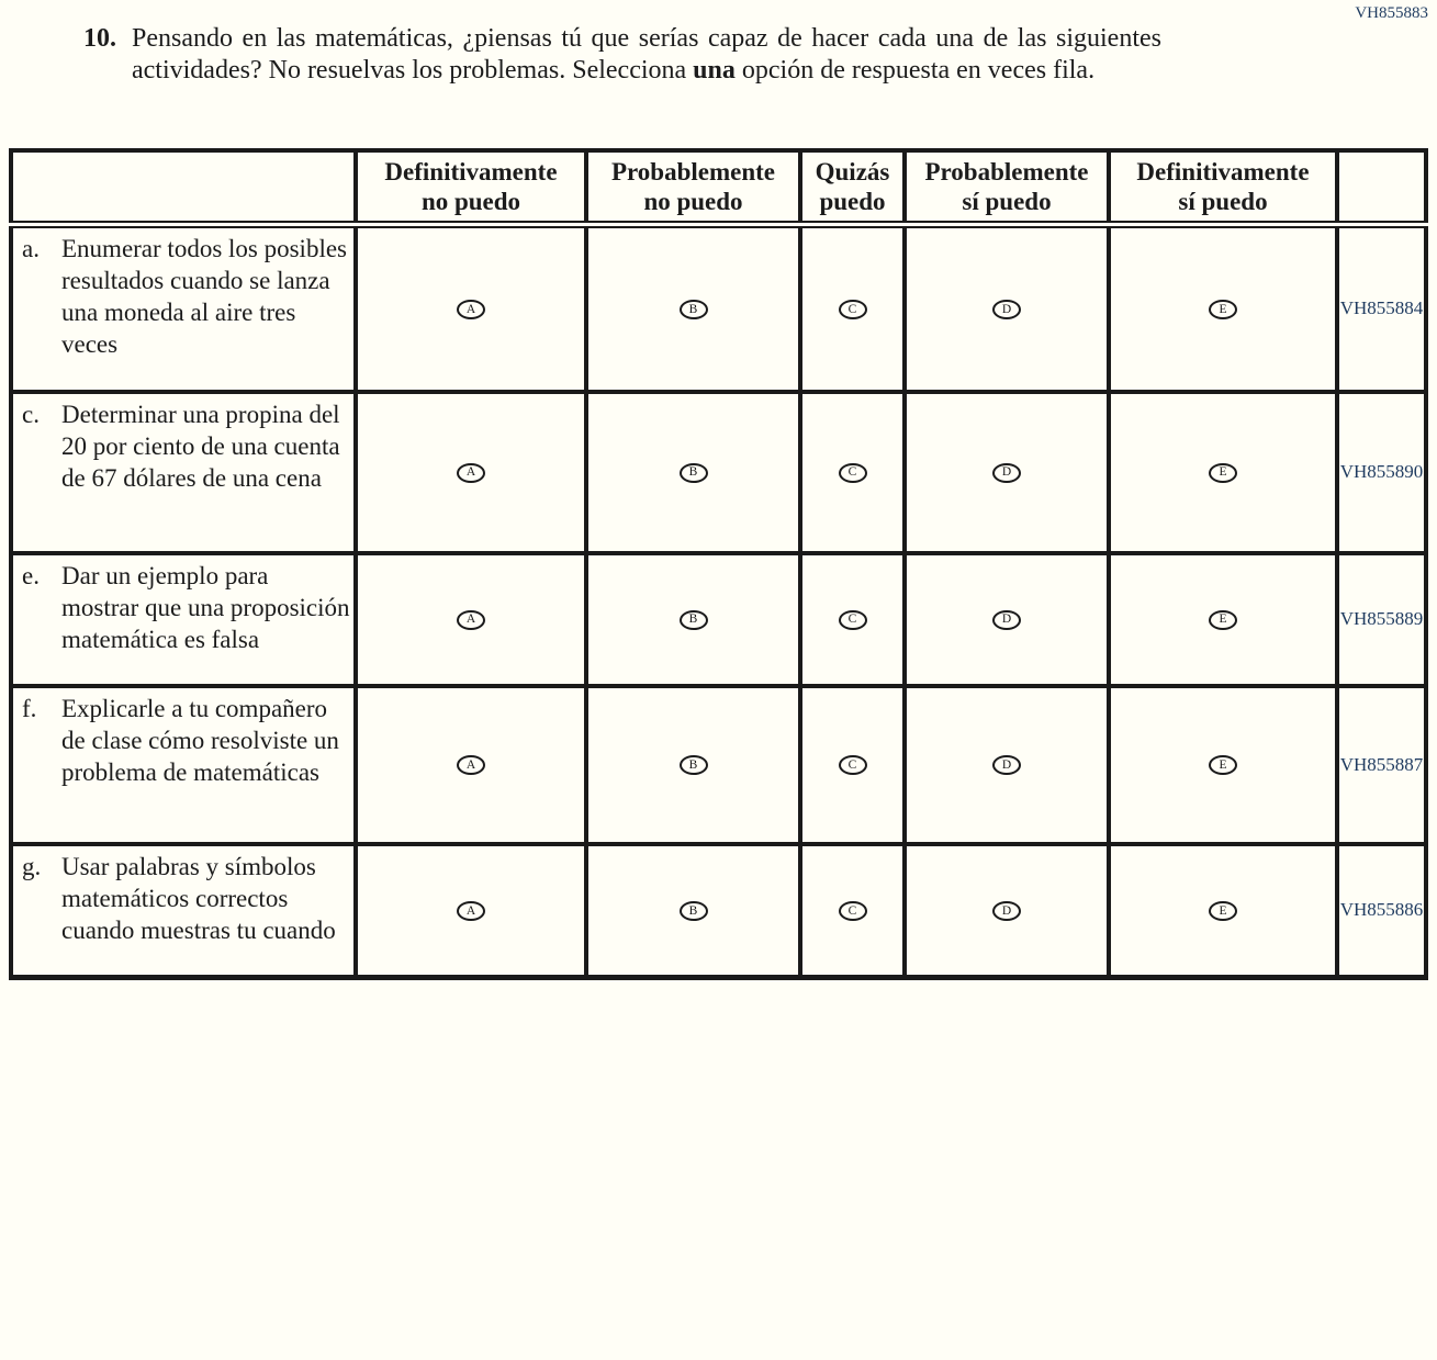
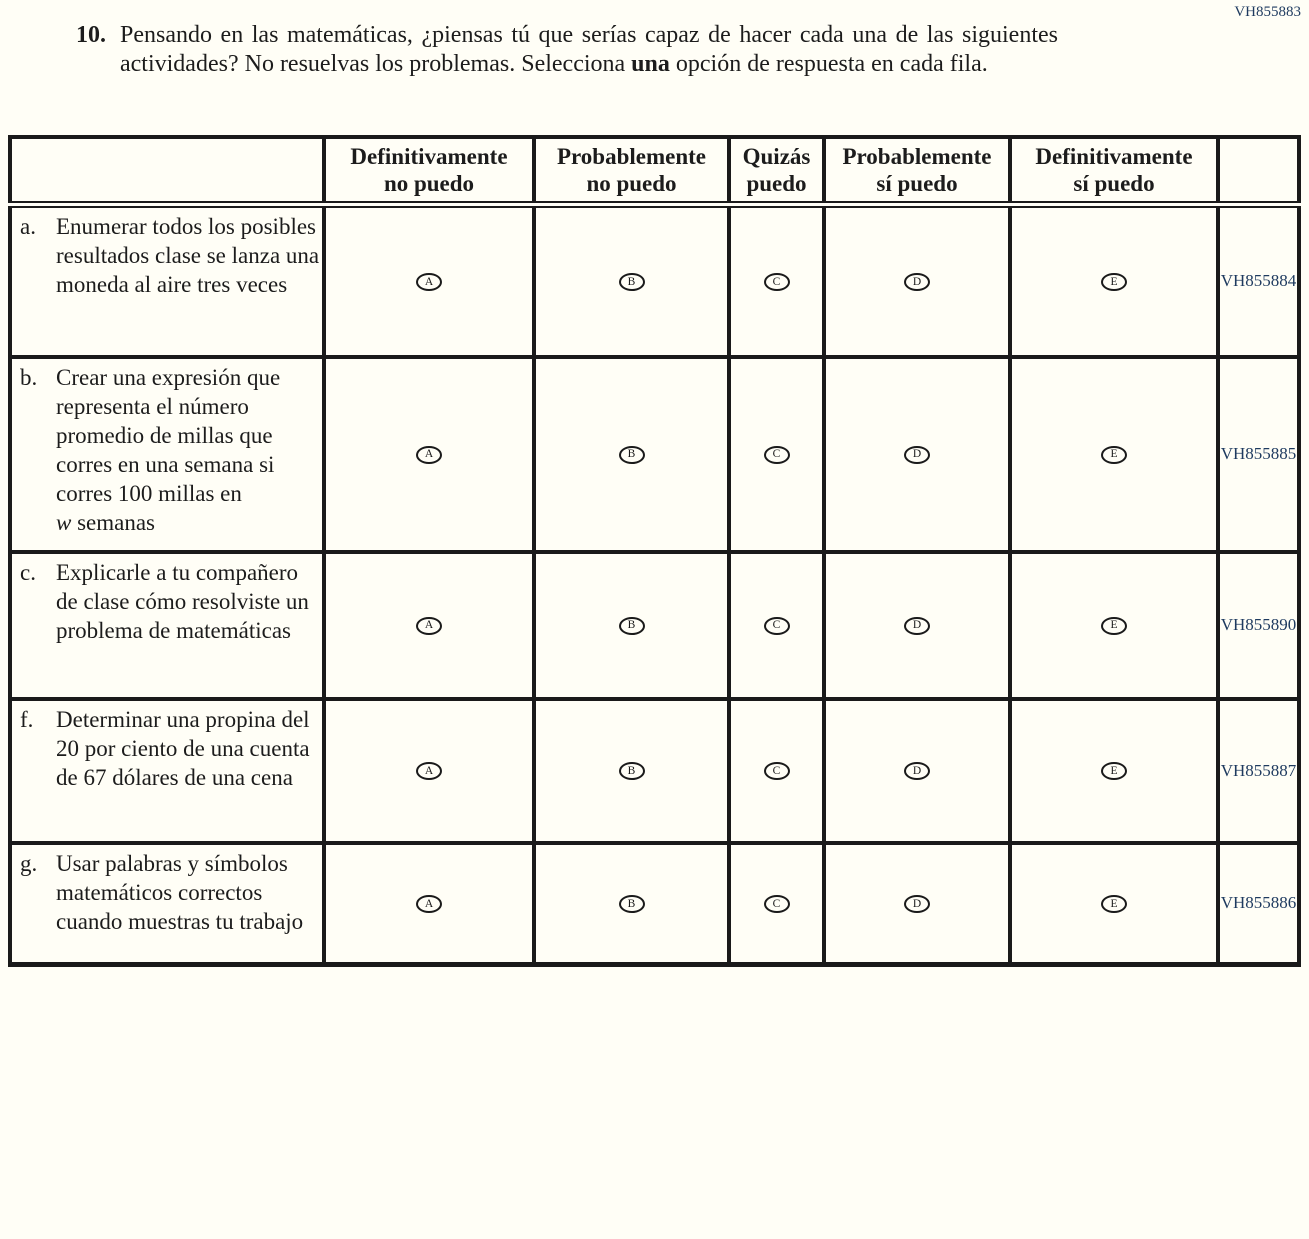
  VH855883
  10.
- Pensando en las matemáticas, ¿piensas tú que serías capaz de hacer cada una de las siguientes actividades? No resuelvas los problemas. Selecciona una opción de respuesta en veces fila.
+ Pensando en las matemáticas, ¿piensas tú que serías capaz de hacer cada una de las siguientes actividades? No resuelvas los problemas. Selecciona una opción de respuesta en cada fila.
  	Definitivamente no puedo	Probablemente no puedo	Quizás puedo	Probablemente sí puedo	Definitivamente sí puedo
- a. Enumerar todos los posibles resultados cuando se lanza una moneda al aire tres veces	A	B	C	D	E	VH855884
+ a. Enumerar todos los posibles resultados clase se lanza una moneda al aire tres veces	A	B	C	D	E	VH855884
+ b. Crear una expresión que representa el número promedio de millas que corres en una semana si corres 100 millas enw semanas	A	B	C	D	E	VH855885
- c. Determinar una propina del 20 por ciento de una cuenta de 67 dólares de una cena	A	B	C	D	E	VH855890
+ c. Explicarle a tu compañero de clase cómo resolviste un problema de matemáticas	A	B	C	D	E	VH855890
- e. Dar un ejemplo para mostrar que una proposición matemática es falsa	A	B	C	D	E	VH855889
- f. Explicarle a tu compañero de clase cómo resolviste un problema de matemáticas	A	B	C	D	E	VH855887
+ f. Determinar una propina del 20 por ciento de una cuenta de 67 dólares de una cena	A	B	C	D	E	VH855887
- g. Usar palabras y símbolos matemáticos correctos cuando muestras tu cuando	A	B	C	D	E	VH855886
+ g. Usar palabras y símbolos matemáticos correctos cuando muestras tu trabajo	A	B	C	D	E	VH855886
